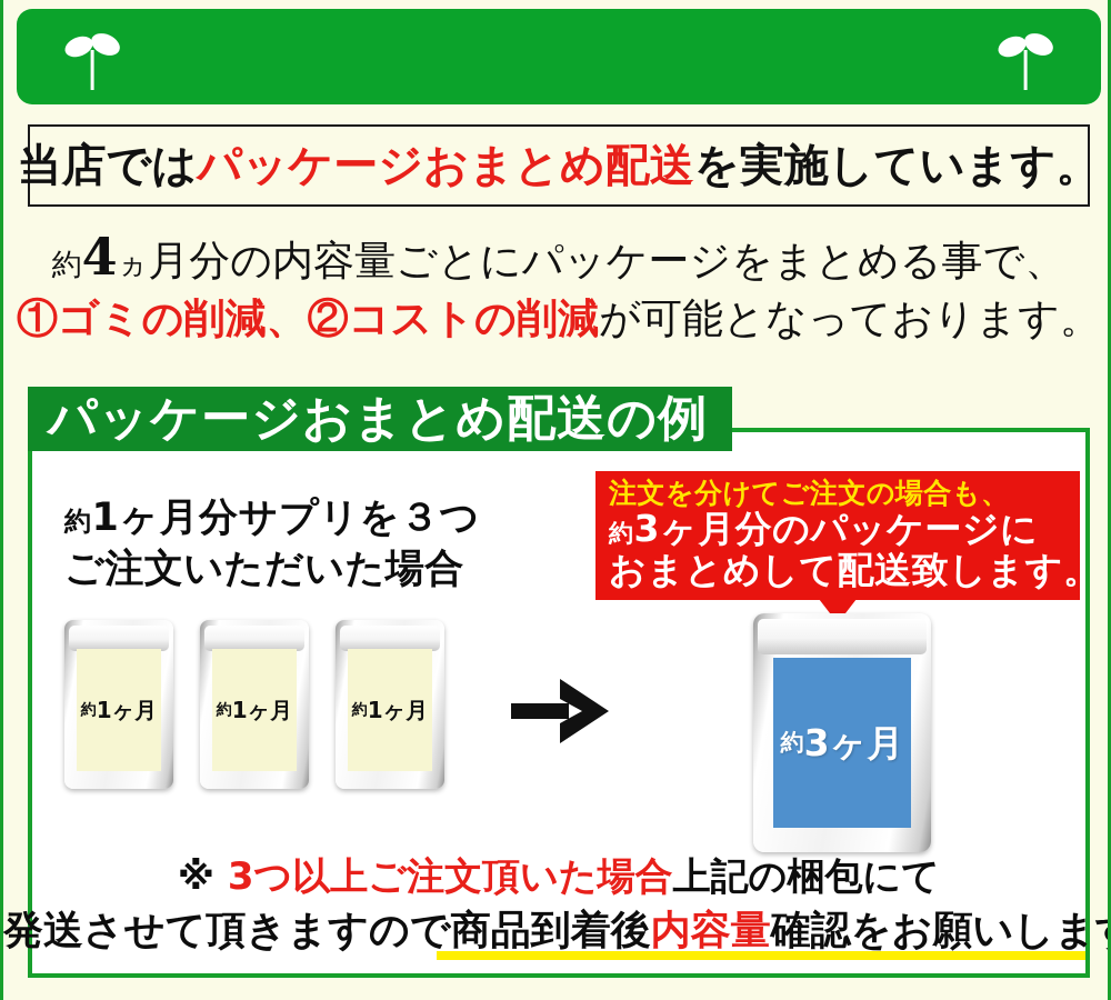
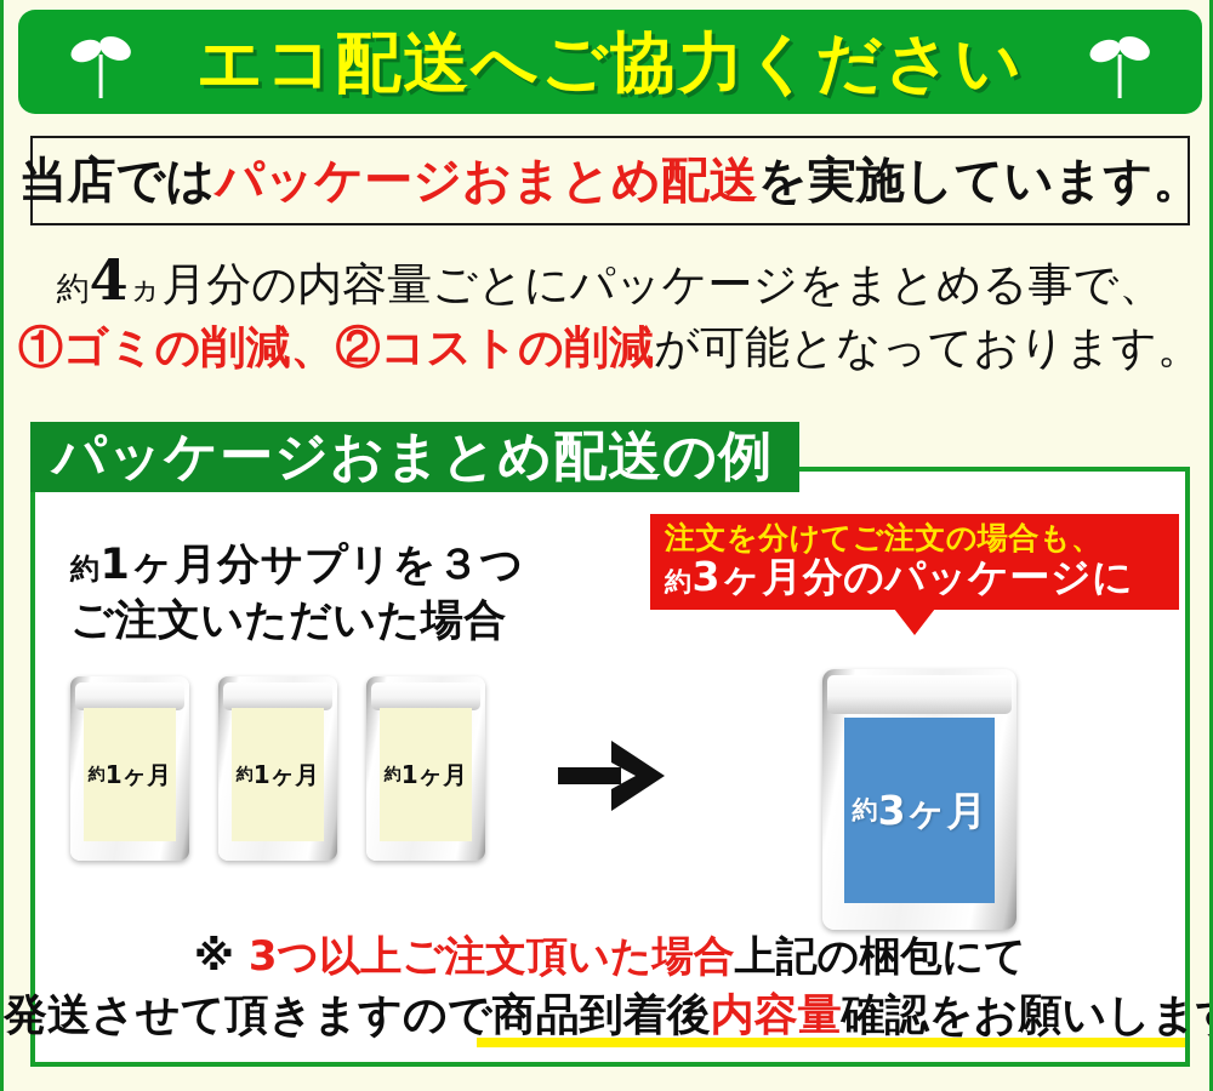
+ エコ配送へご協力ください
  当店ではパッケージおまとめ配送を実施しています。
  約4ヵ月分の内容量ごとにパッケージをまとめる事で、
  ①ゴミの削減、②コストの削減が可能となっております。
  パッケージおまとめ配送の例
  約1ヶ月分サプリを３つ
  ご注文いただいた場合
  注文を分けてご注文の場合も、
  約3ヶ月分のパッケージに
- おまとめして配送致します。
  約
  1ヶ月
  約
  1ヶ月
  約
  1ヶ月
  約
  3ヶ月
  ※ 3つ以上ご注文頂いた場合上記の梱包にて
  発送させて頂きますので商品到着後内容量確認をお願いしま
